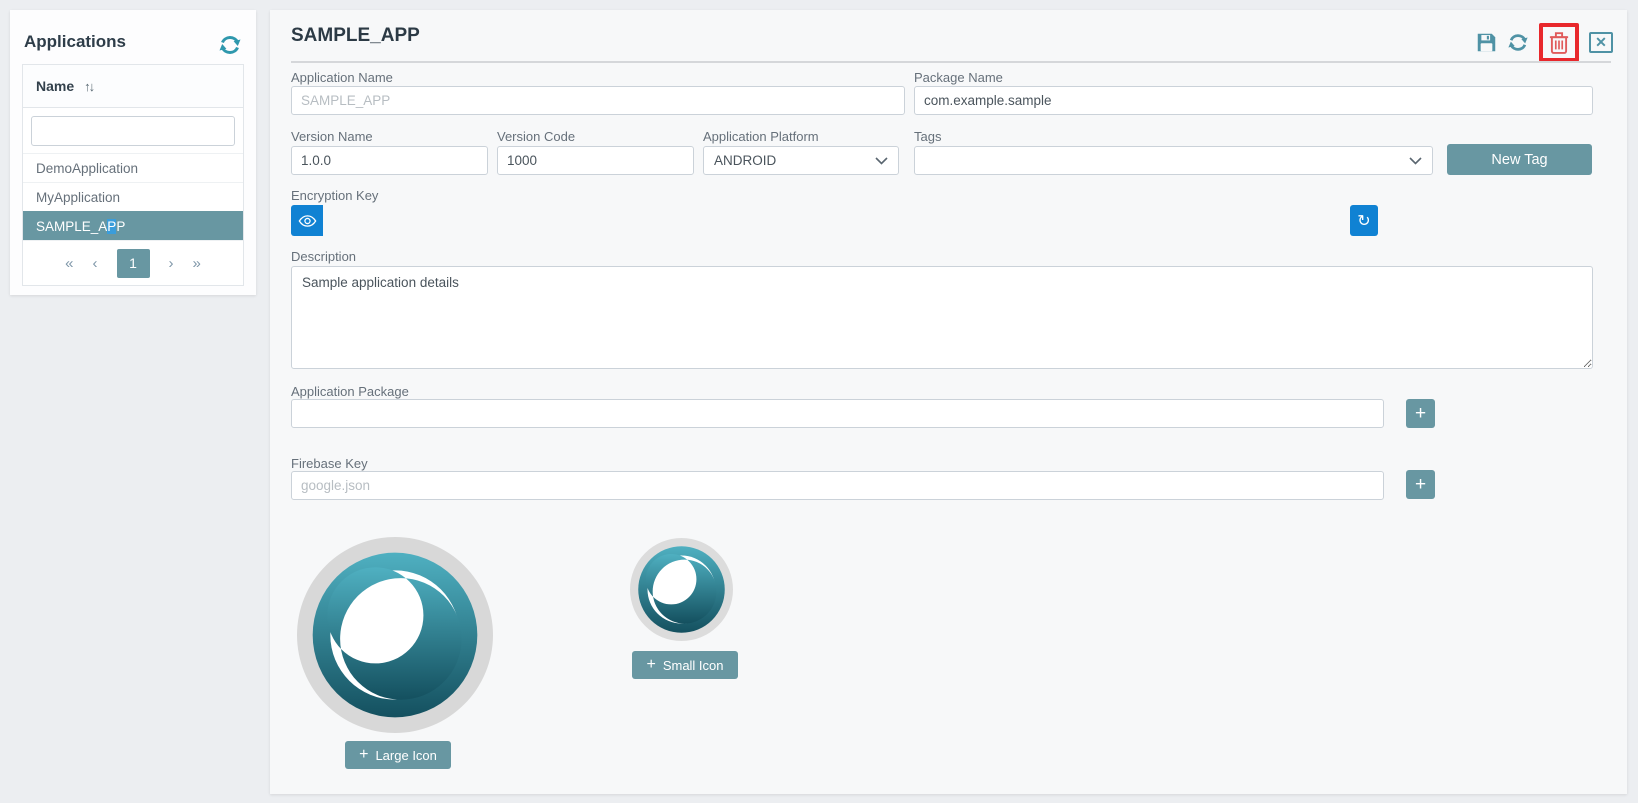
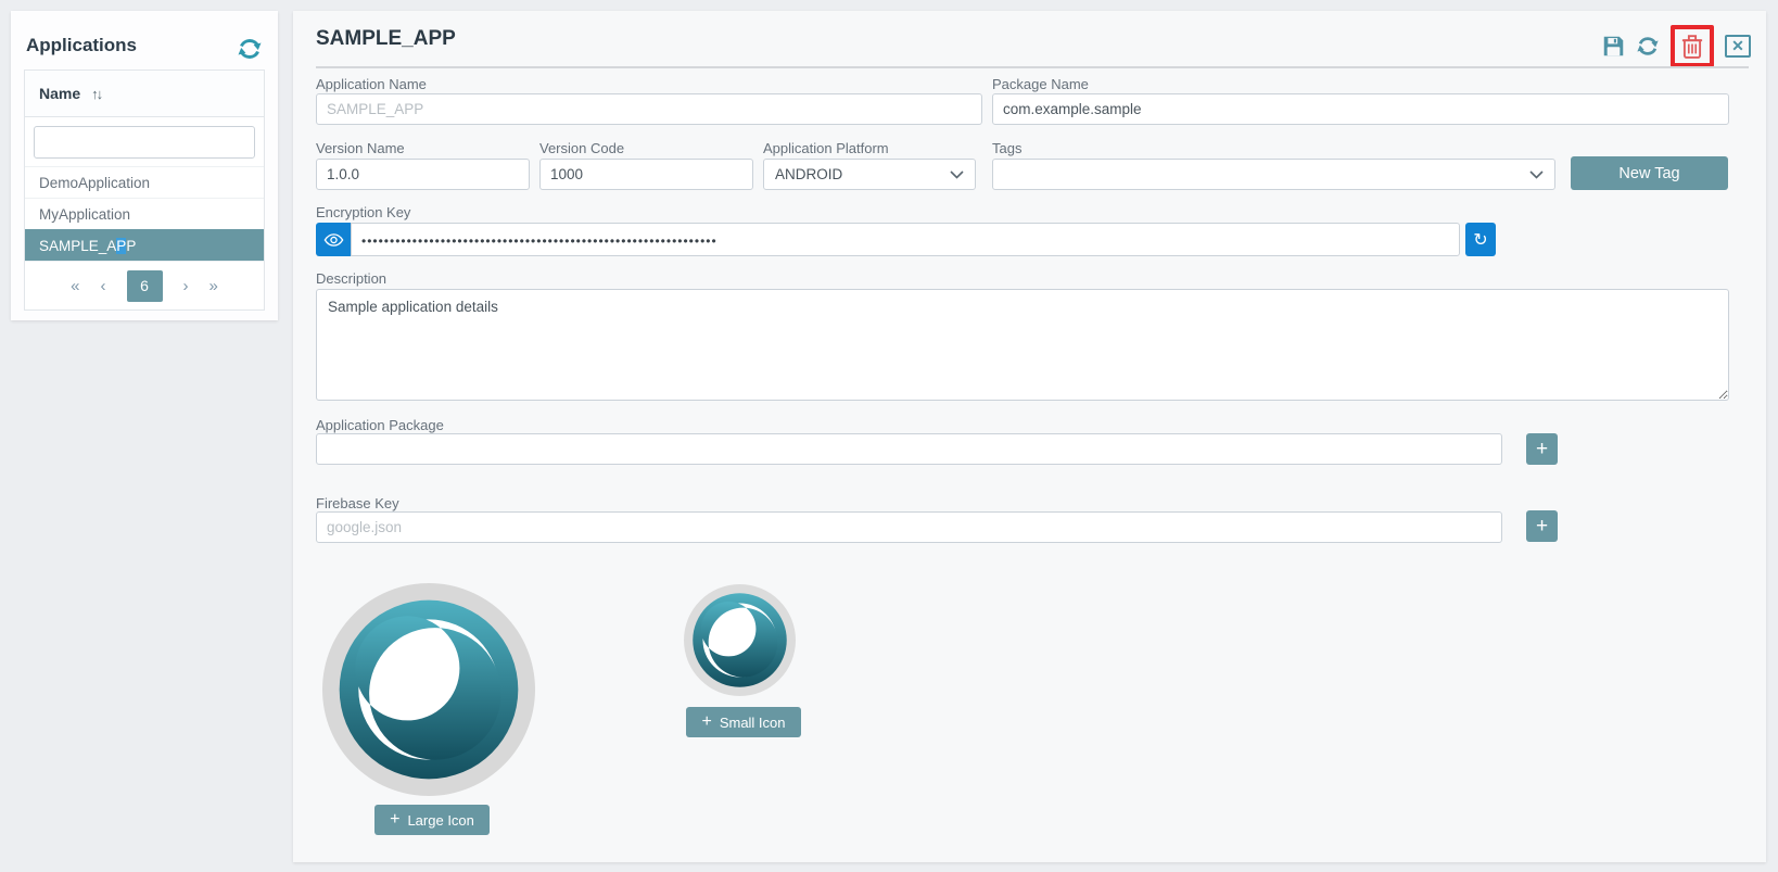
  Applications
  Name
  ↑↓
  DemoApplication
  MyApplication
  SAMPLE_A
  P
  P
  «
  ‹
- 1
+ 6
  ›
  »
  SAMPLE_APP
  ✕
  Application Name
  SAMPLE_APP
  Package Name
  com.example.sample
  Version Name
  1.0.0
  Version Code
  1000
  Application Platform
  ANDROID
  Tags
  New Tag
  Encryption Key
+ •••••••••••••••••••••••••••••••••••••••••••••••••••••••••••••••
  ↻
  Description
  Sample application details
  Application Package
  +
  Firebase Key
  google.json
  +
  +
  Small Icon
  +
  Large Icon
